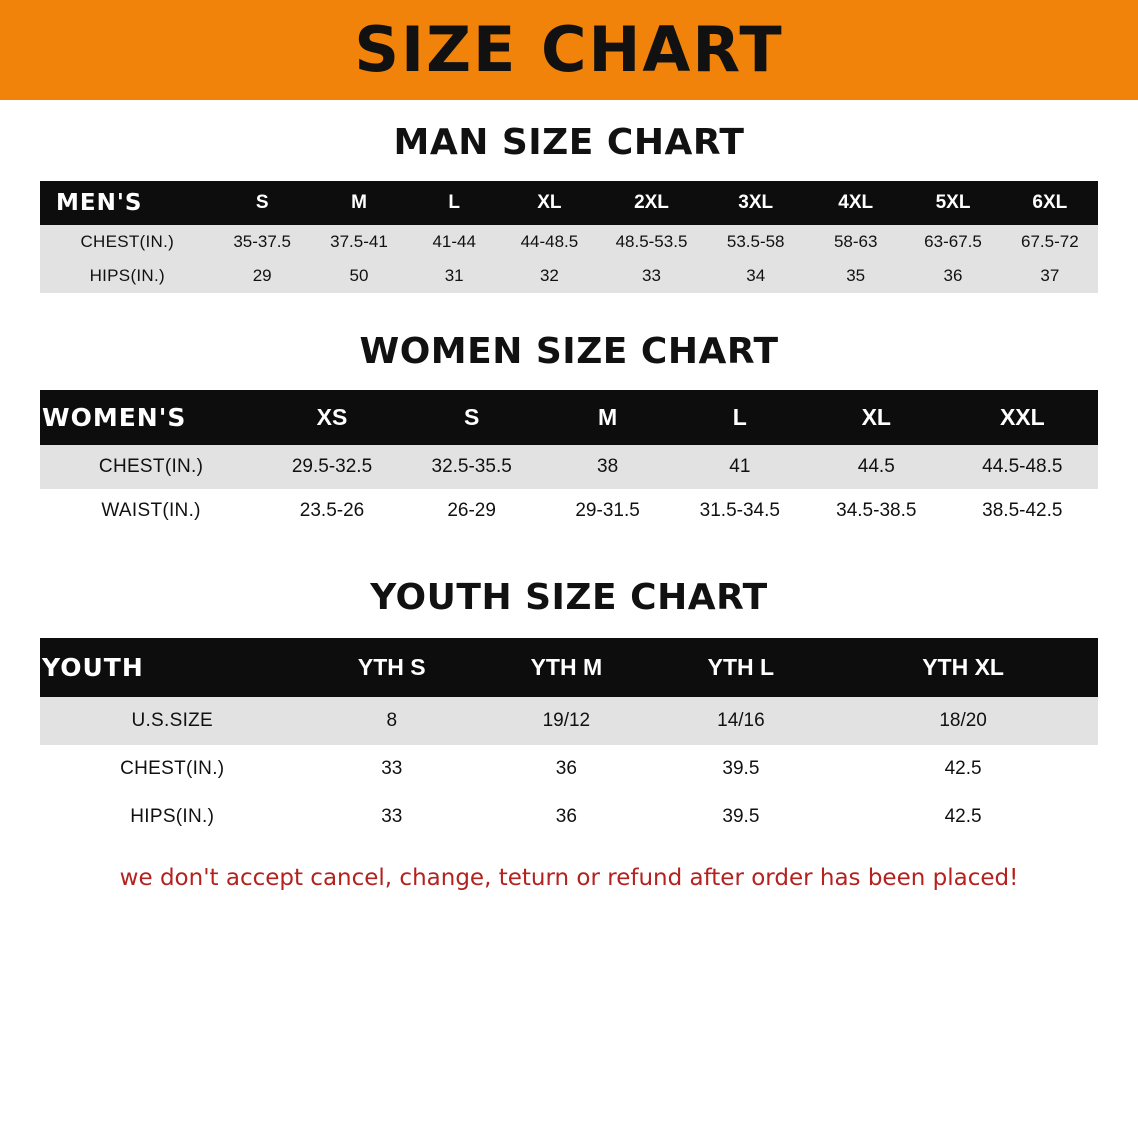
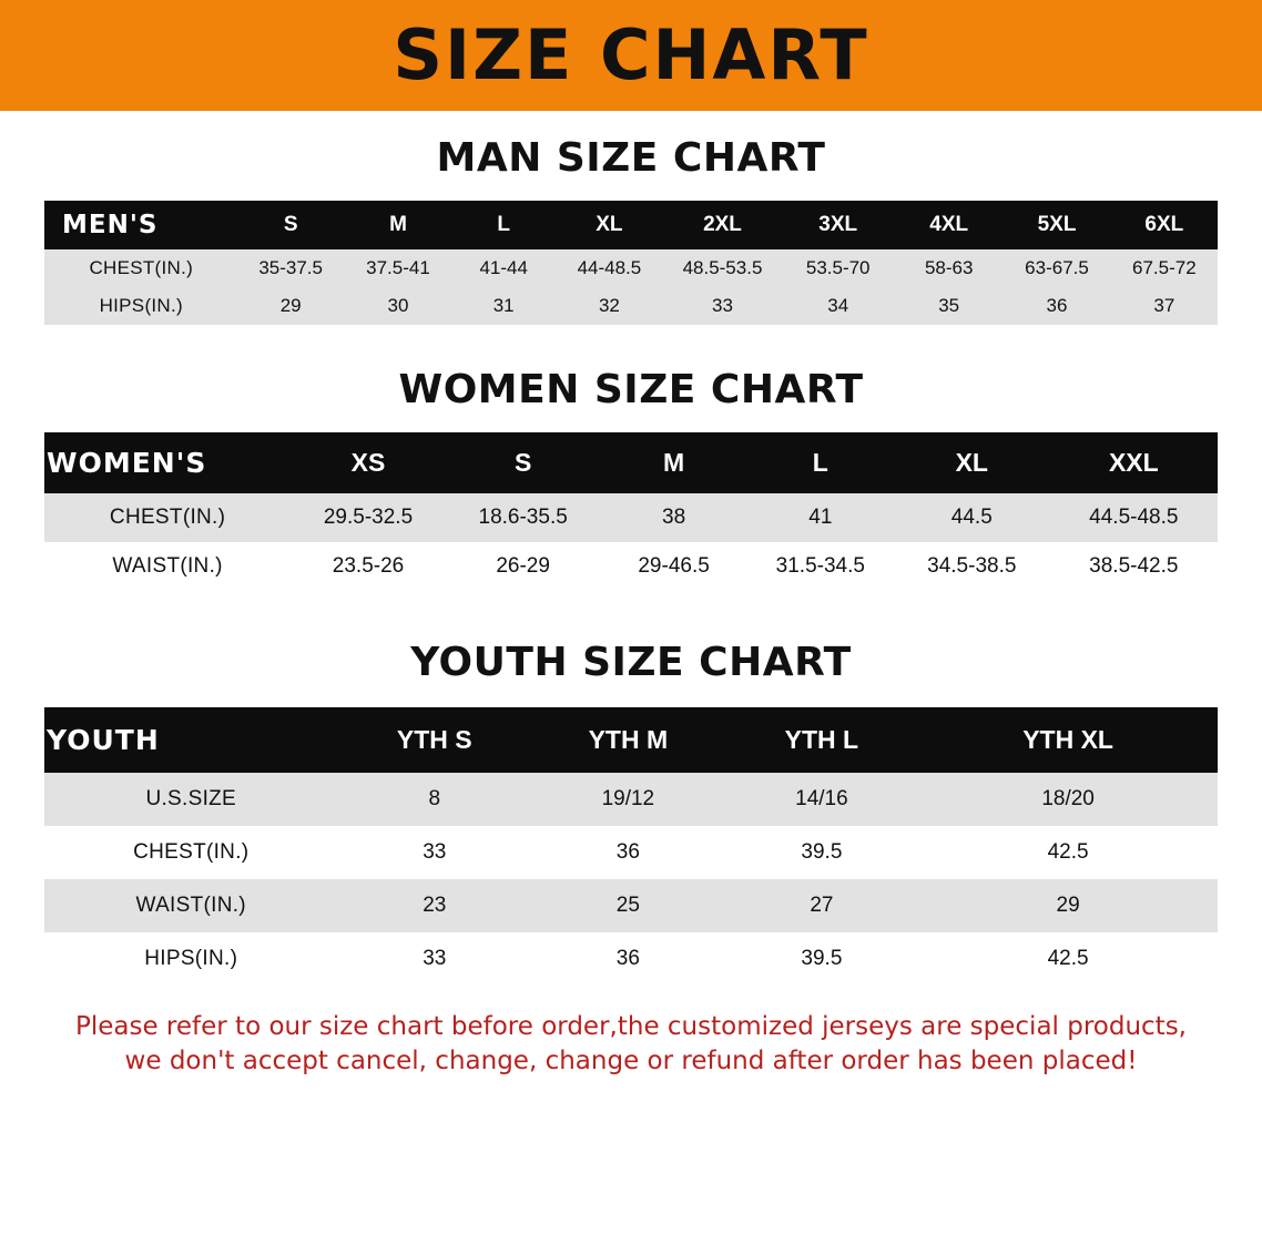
  SIZE CHART
  MAN SIZE CHART
  MEN'S	S	M	L	XL	2XL	3XL	4XL	5XL	6XL
- CHEST(IN.)	35-37.5	37.5-41	41-44	44-48.5	48.5-53.5	53.5-58	58-63	63-67.5	67.5-72
+ CHEST(IN.)	35-37.5	37.5-41	41-44	44-48.5	48.5-53.5	53.5-70	58-63	63-67.5	67.5-72
- HIPS(IN.)	29	50	31	32	33	34	35	36	37
+ HIPS(IN.)	29	30	31	32	33	34	35	36	37
  WOMEN SIZE CHART
  WOMEN'S	XS	S	M	L	XL	XXL
- CHEST(IN.)	29.5-32.5	32.5-35.5	38	41	44.5	44.5-48.5
+ CHEST(IN.)	29.5-32.5	18.6-35.5	38	41	44.5	44.5-48.5
- WAIST(IN.)	23.5-26	26-29	29-31.5	31.5-34.5	34.5-38.5	38.5-42.5
+ WAIST(IN.)	23.5-26	26-29	29-46.5	31.5-34.5	34.5-38.5	38.5-42.5
  YOUTH SIZE CHART
  YOUTH	YTH S	YTH M	YTH L	YTH XL
  U.S.SIZE	8	19/12	14/16	18/20
  CHEST(IN.)	33	36	39.5	42.5
+ WAIST(IN.)	23	25	27	29
  HIPS(IN.)	33	36	39.5	42.5
+ Please refer to our size chart before order,the customized jerseys are special products,
- we don't accept cancel, change, teturn or refund after order has been placed!
+ we don't accept cancel, change, change or refund after order has been placed!
